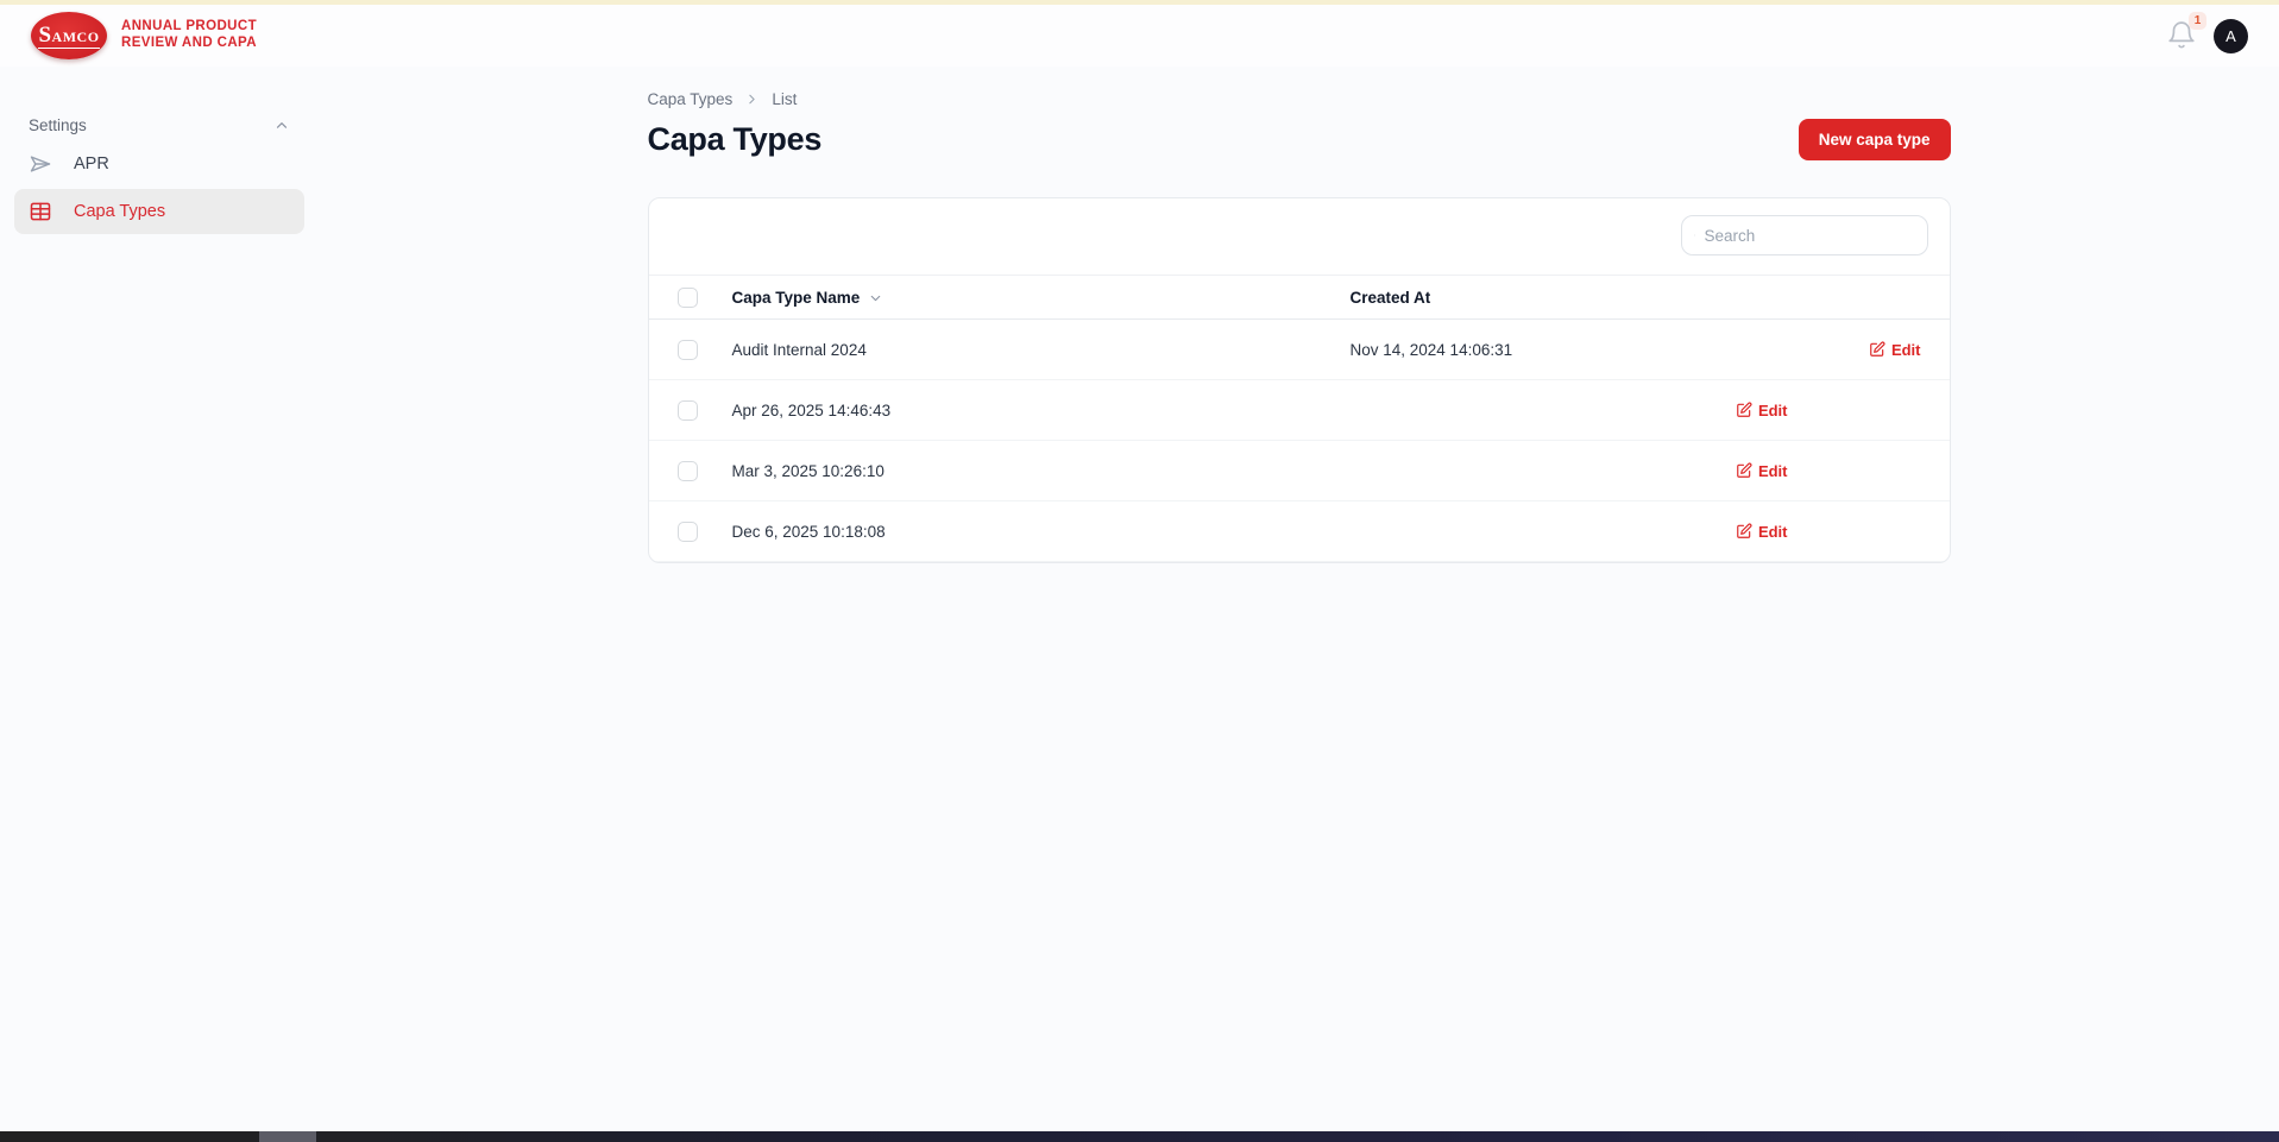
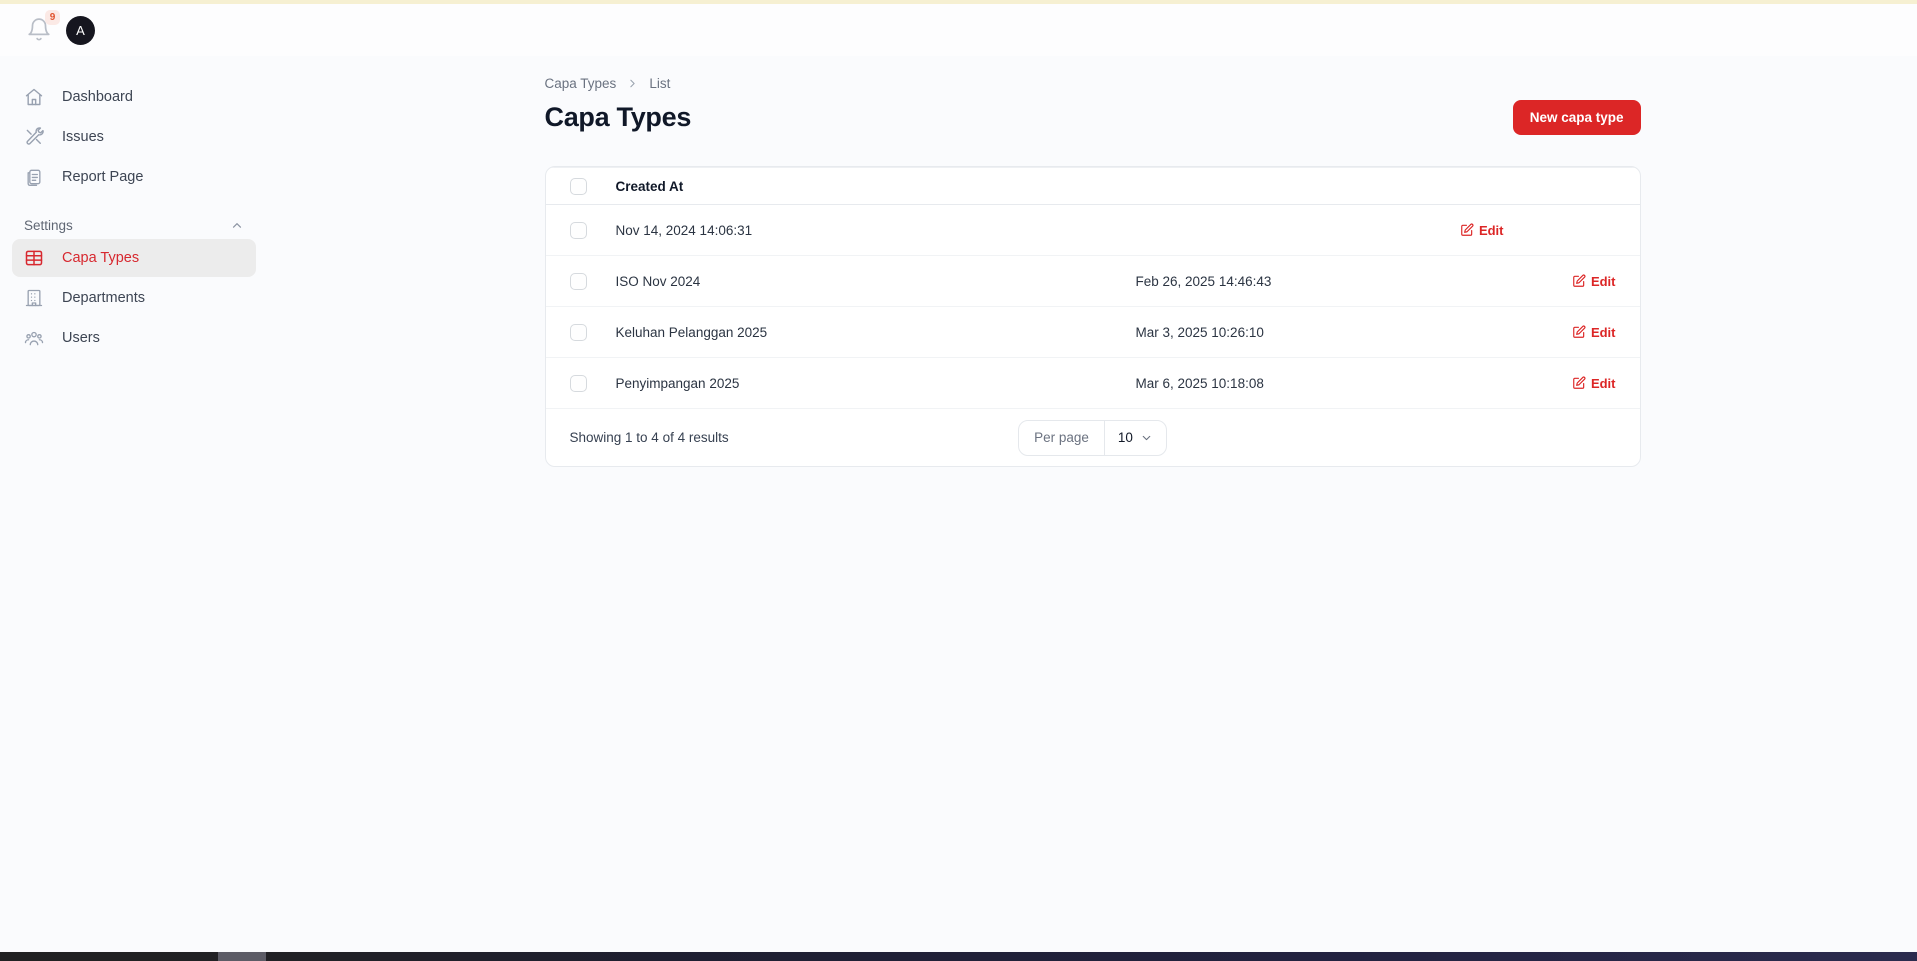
- SAMCO
- ANNUAL PRODUCT
- REVIEW AND CAPA
- 1
+ 9
  A
+ Dashboard
+ Issues
+ Report Page
  Settings
- APR
  Capa Types
+ Departments
+ Users
  Capa Types
  List
  Capa Types
  New capa type
- Search
- Capa Type Name
  Created At
- Audit Internal 2024
  Nov 14, 2024 14:06:31
  Edit
+ ISO Nov 2024
- Apr 26, 2025 14:46:43
+ Feb 26, 2025 14:46:43
  Edit
+ Keluhan Pelanggan 2025
  Mar 3, 2025 10:26:10
  Edit
+ Penyimpangan 2025
- Dec 6, 2025 10:18:08
+ Mar 6, 2025 10:18:08
  Edit
+ Showing 1 to 4 of 4 results
+ Per page
+ 10
